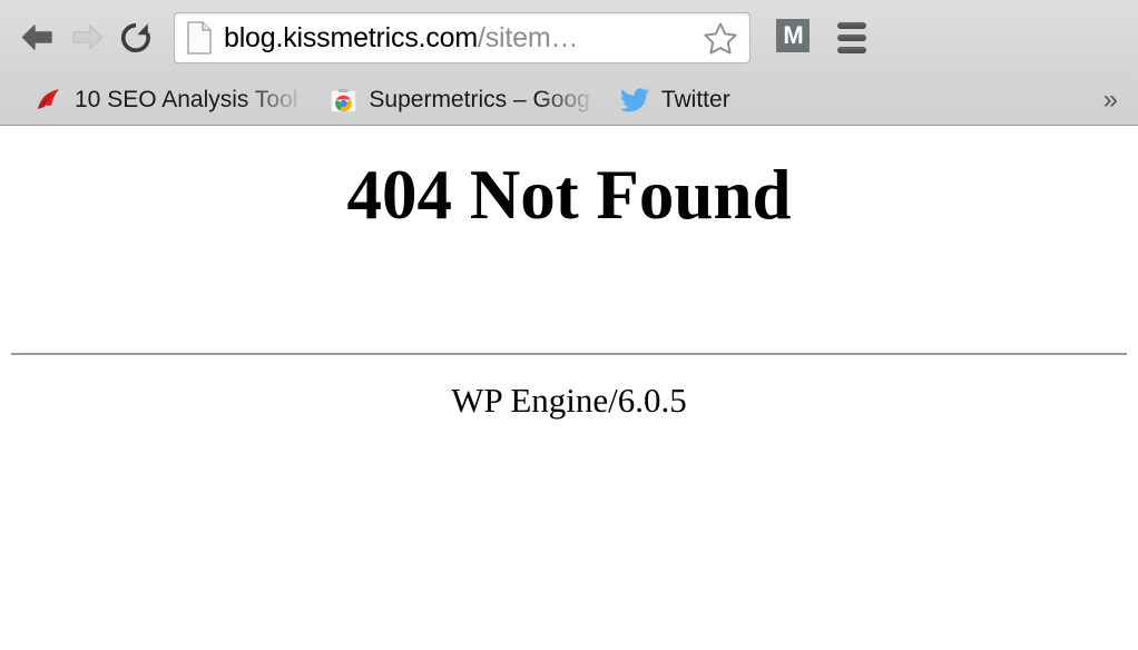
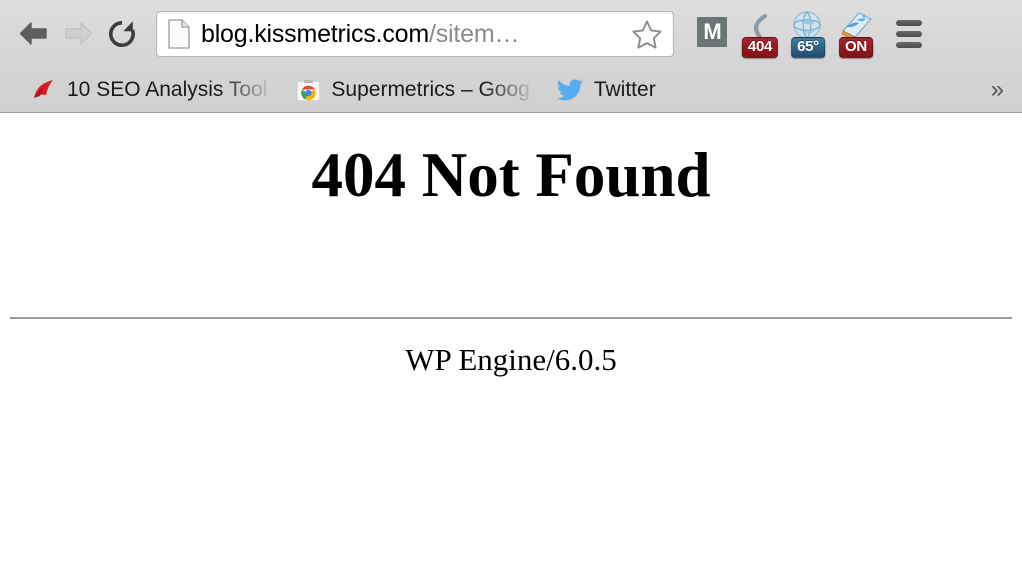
  blog.kissmetrics.com/sitem…
  M
+ 404
+ 65°
+ ON
  10 SEO Analysis Tool
  Supermetrics – Goog
  Twitter
  »
  404 Not Found
  WP Engine/6.0.5
